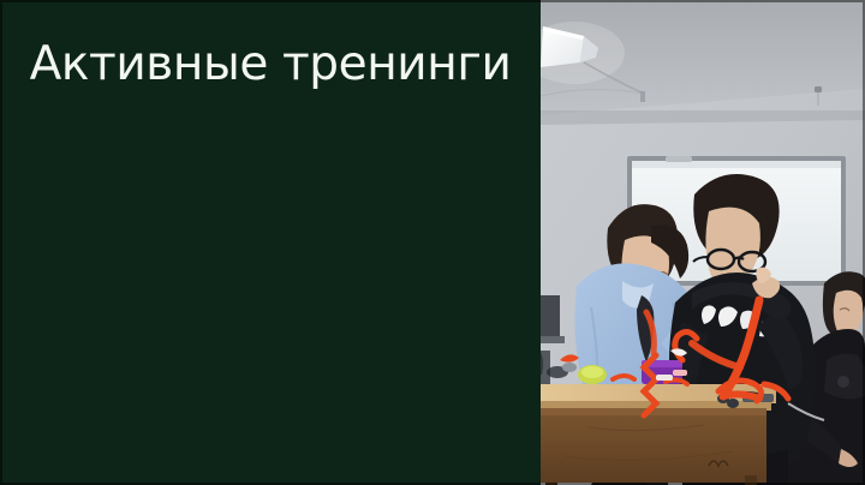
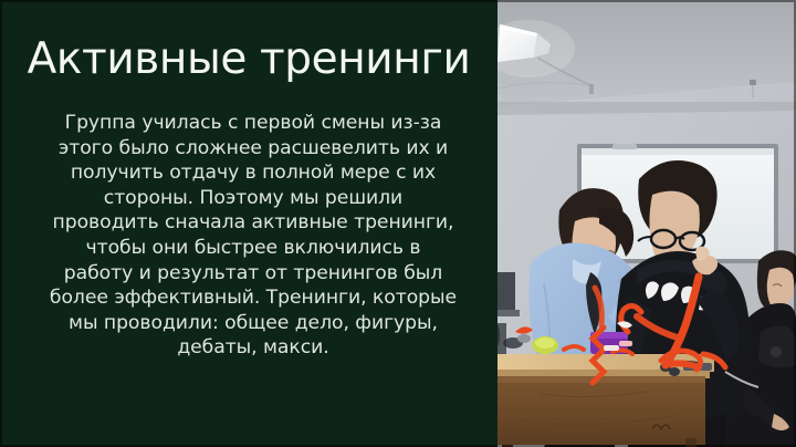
  Активные тренинги
+ Группа училась с первой смены из-за этого было сложнее расшевелить их и получить отдачу в полной мере с их стороны. Поэтому мы решили проводить сначала активные тренинги, чтобы они быстрее включились в работу и результат от тренингов был более эффективный. Тренинги, которые мы проводили: общее дело, фигуры, дебаты, макси.
